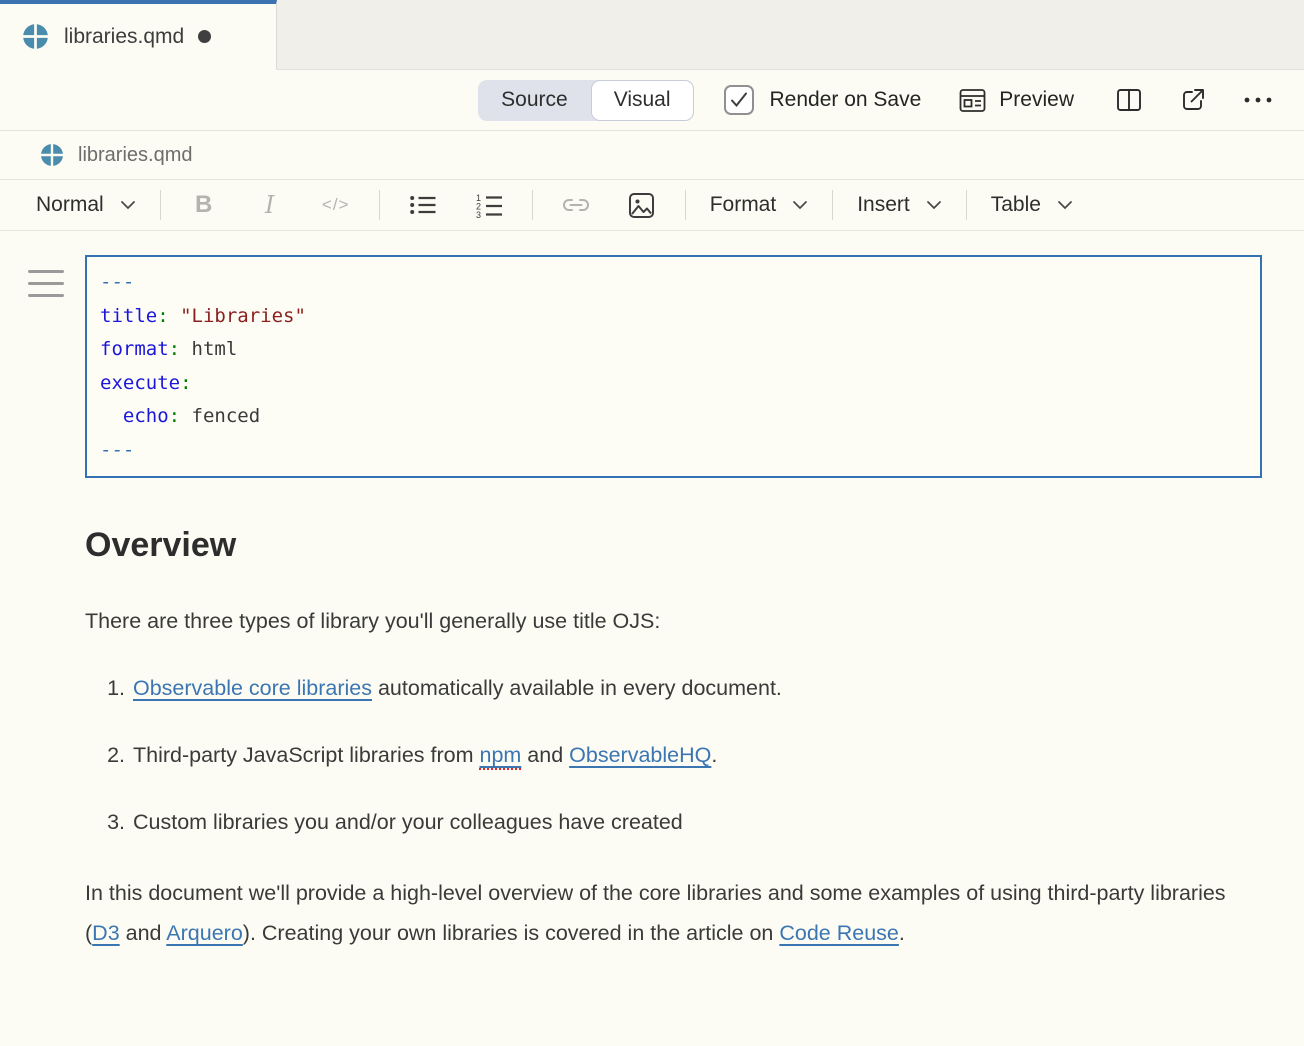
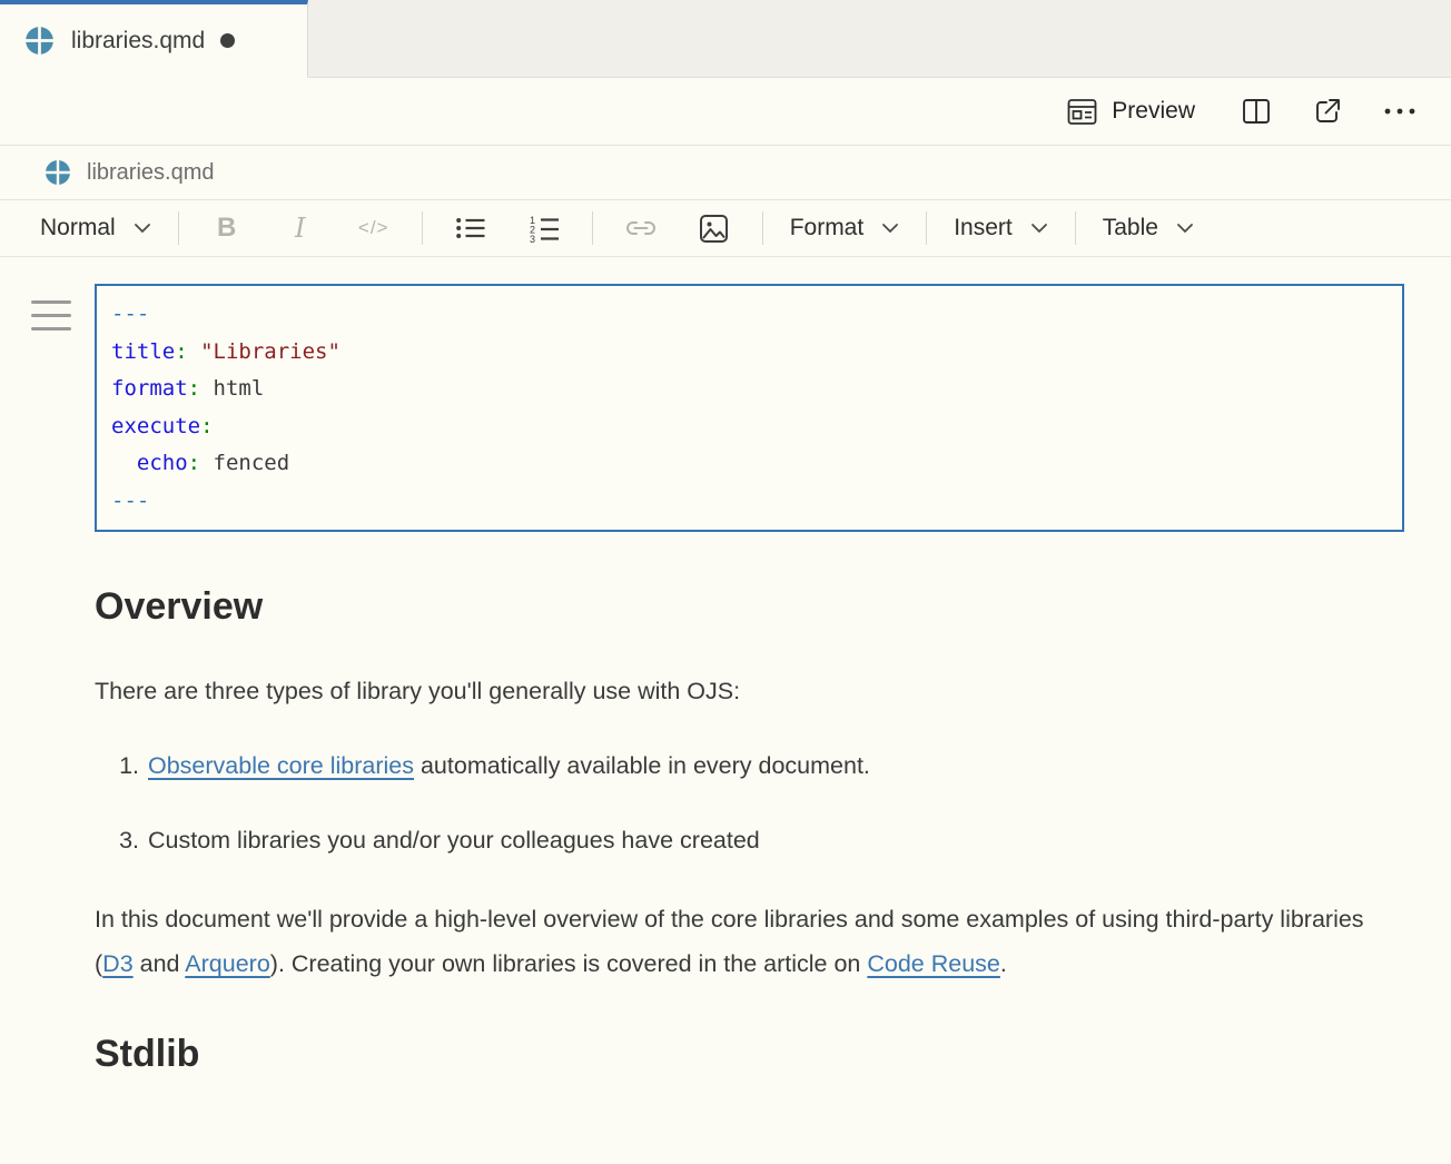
  libraries.qmd
- Source
- Visual
- Render on Save
  Preview
  libraries.qmd
  Normal
  B
  I
  </>
  1
  2
  3
  Format
  Insert
  Table
  ---
  title: "Libraries"
  format: html
  execute:
  echo: fenced
  ---
  Overview
- There are three types of library you'll generally use title OJS:
+ There are three types of library you'll generally use with OJS:
  1.
  Observable core libraries automatically available in every document.
- 2.
- Third-party JavaScript libraries from npm and ObservableHQ.
  3.
  Custom libraries you and/or your colleagues have created
  In this document we'll provide a high-level overview of the core libraries and some examples of using third-party libraries (D3 and Arquero). Creating your own libraries is covered in the article on Code Reuse.
+ Stdlib
